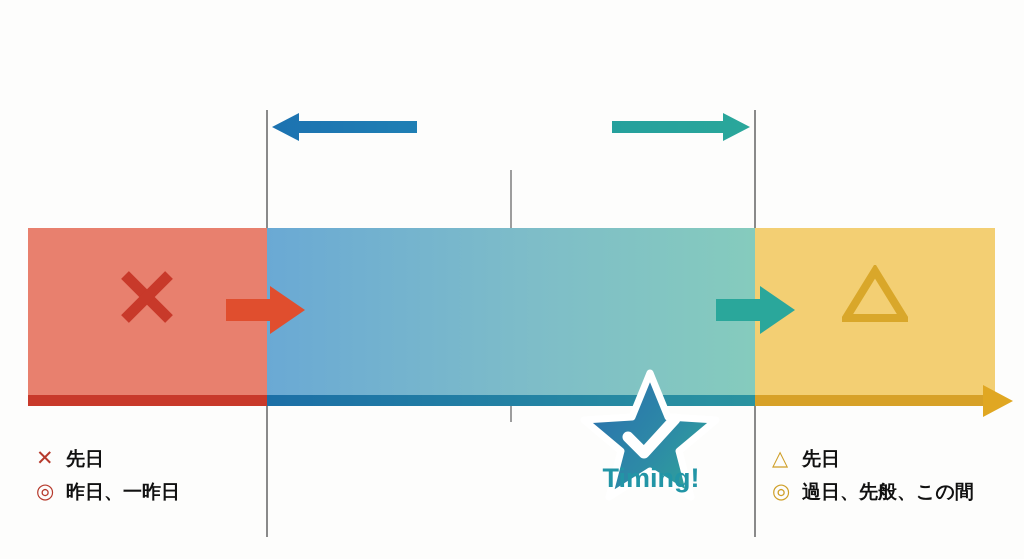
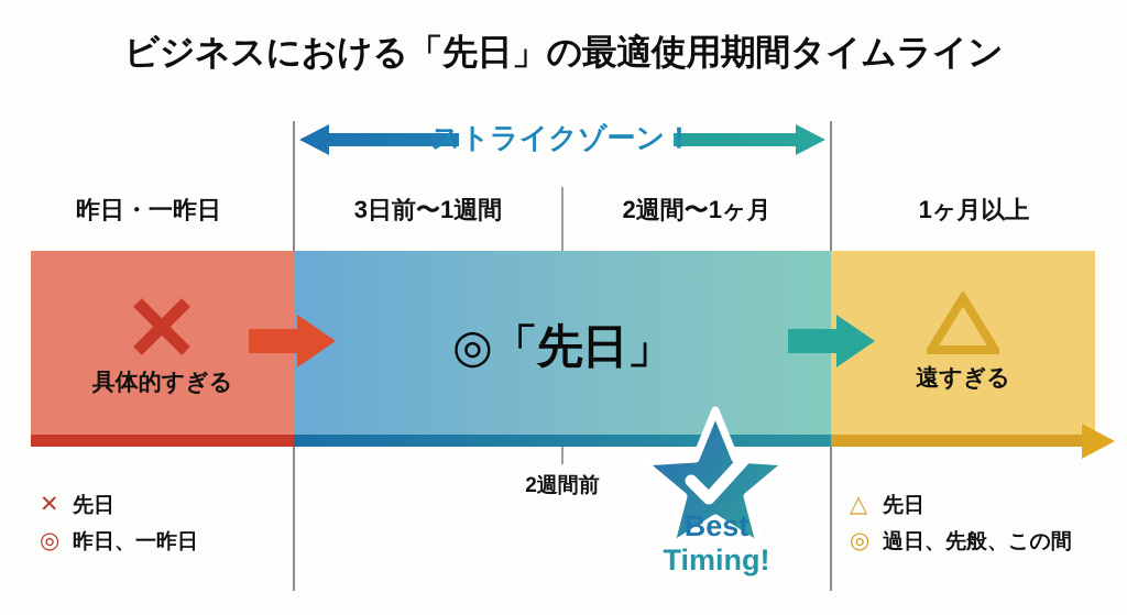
+ ビジネスにおける「先日」の最適使用期間タイムライン
+ ストライクゾーン！
+ 昨日・一昨日
+ 3日前〜1週間
+ 2週間〜1ヶ月
+ 1ヶ月以上
+ 具体的すぎる
+ ◎「先日」
+ 遠すぎる
+ 2週間前
+ Best
  Timing!
  ✕
  先日
  ◎
  昨日、一昨日
  △
  先日
  ◎
  過日、先般、この間
